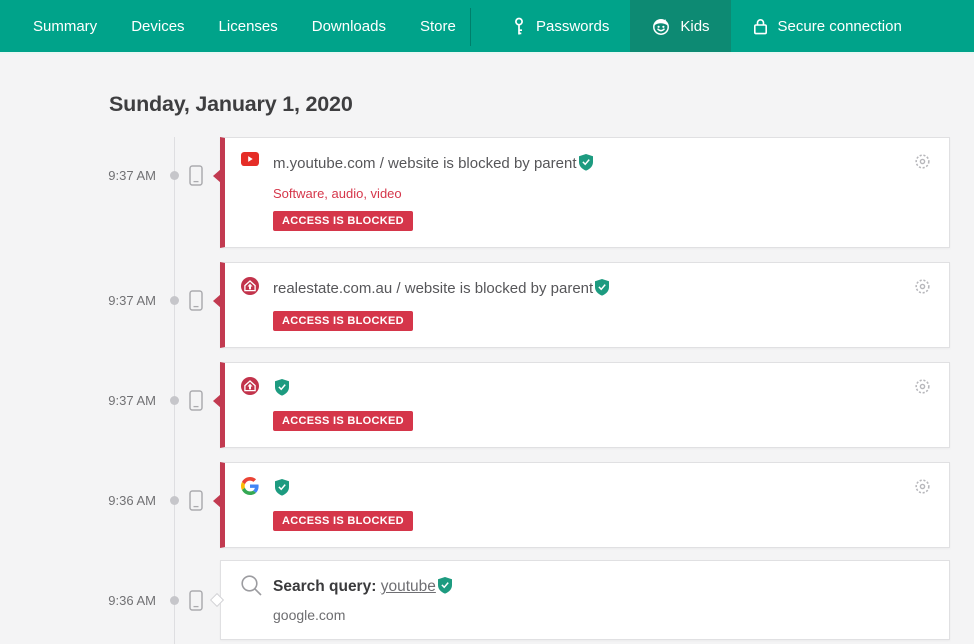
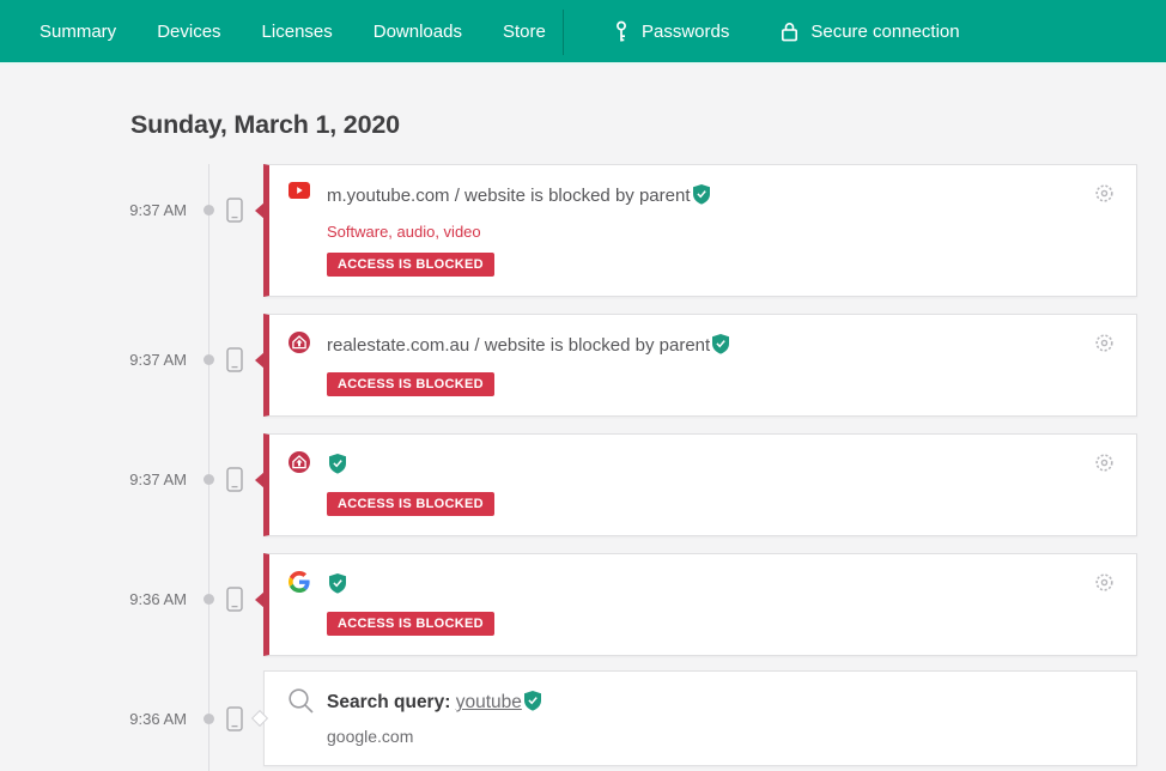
  Summary
  Devices
  Licenses
  Downloads
  Store
  Passwords
- Kids
  Secure connection
- Sunday, January 1, 2020
+ Sunday, March 1, 2020
  9:37 AM
  m.youtube.com / website is blocked by parent
  Software, audio, video
  ACCESS IS BLOCKED
  9:37 AM
  realestate.com.au / website is blocked by parent
  ACCESS IS BLOCKED
  9:37 AM
  ACCESS IS BLOCKED
  9:36 AM
  ACCESS IS BLOCKED
  9:36 AM
  Search query: youtube
  google.com
